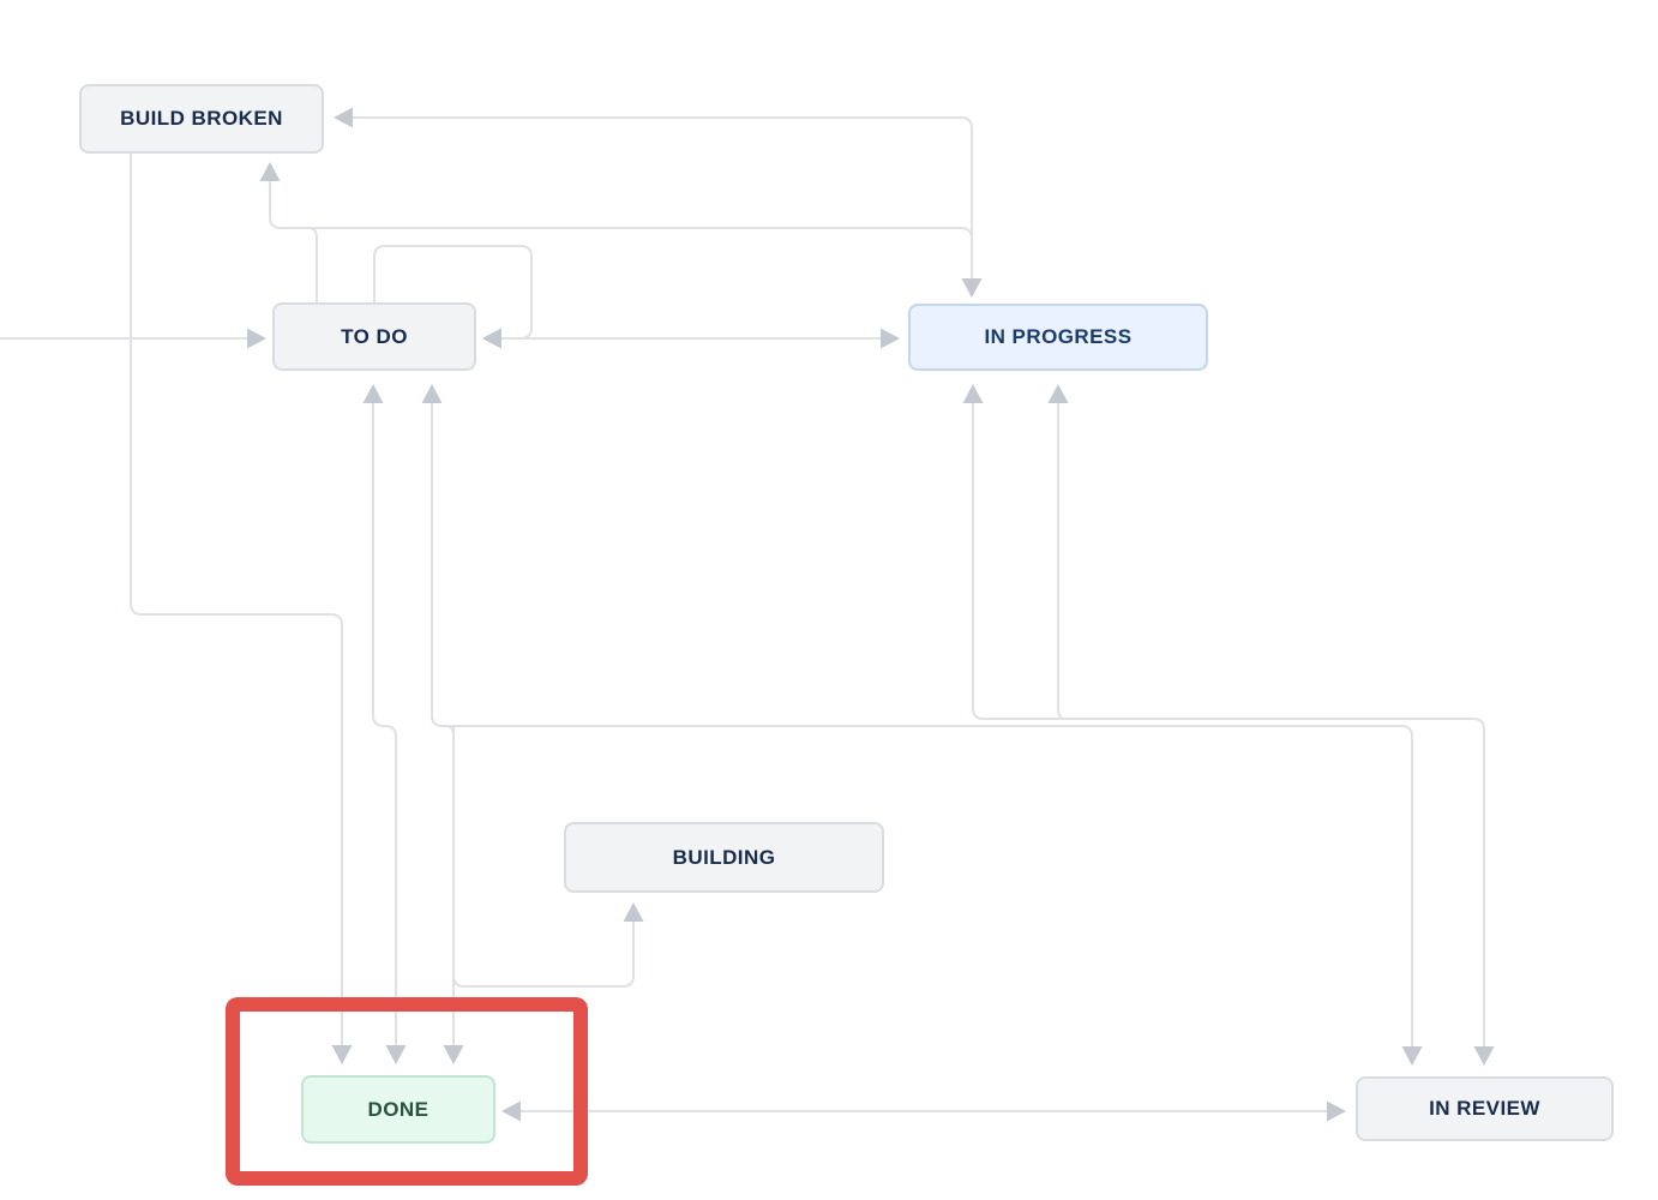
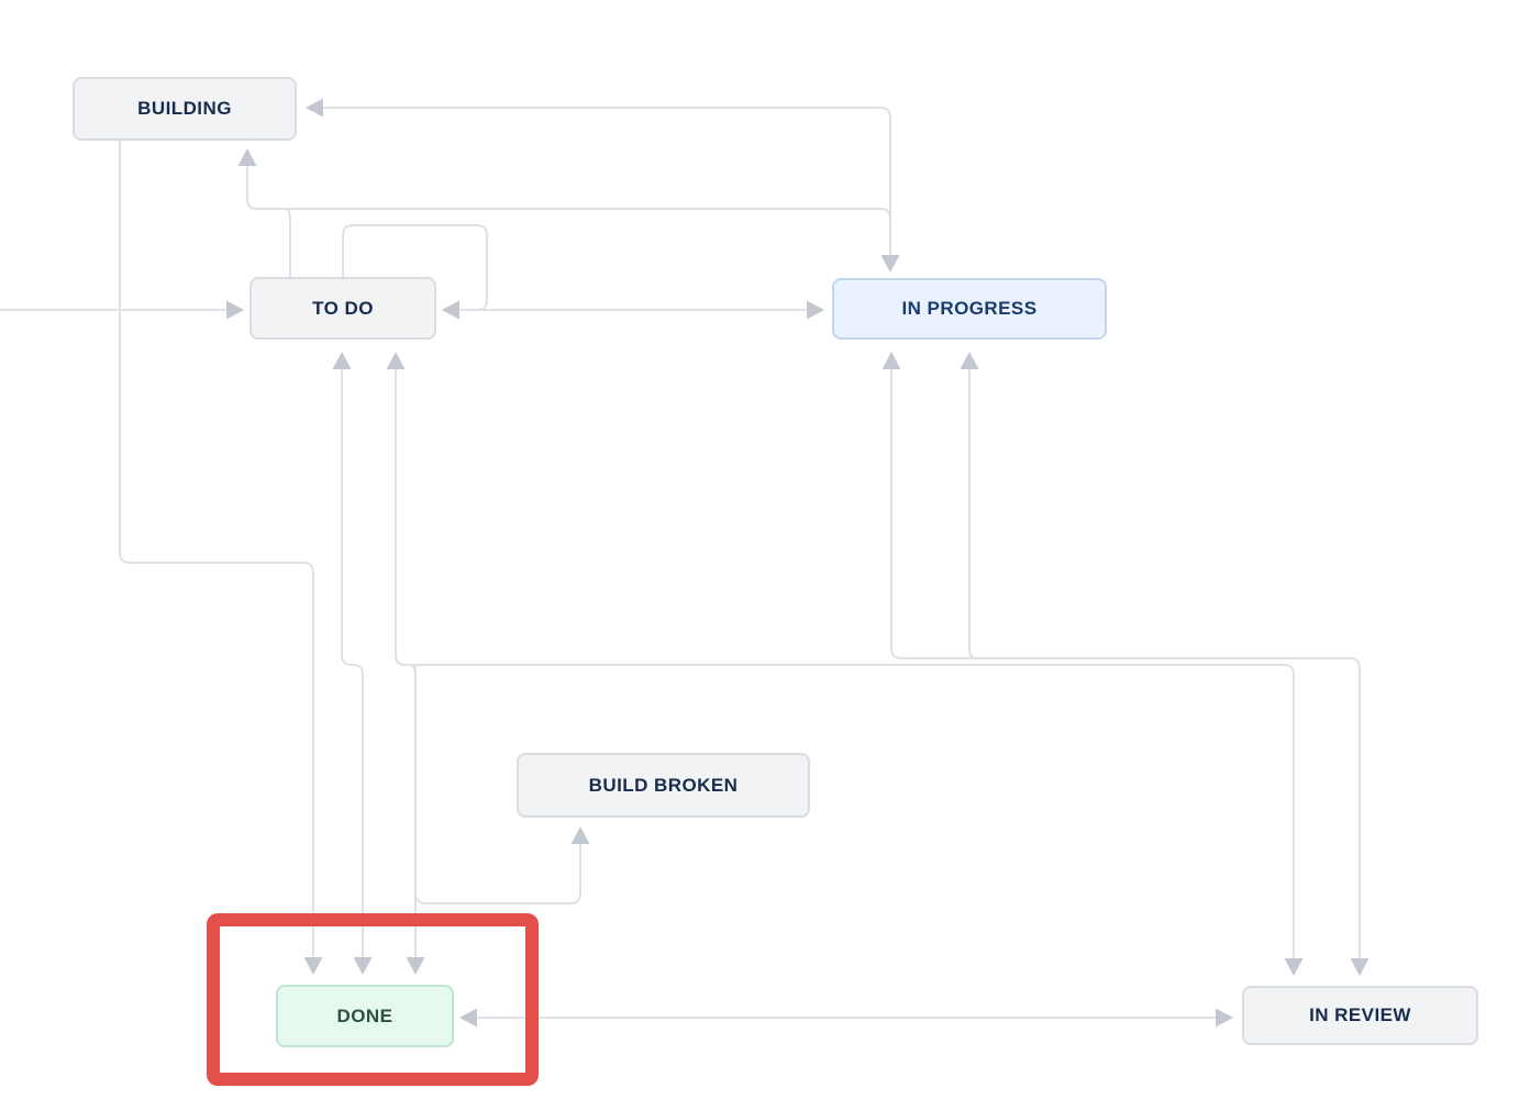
- BUILD BROKEN
+ BUILDING
  TO DO
  IN PROGRESS
- BUILDING
+ BUILD BROKEN
  DONE
  IN REVIEW
